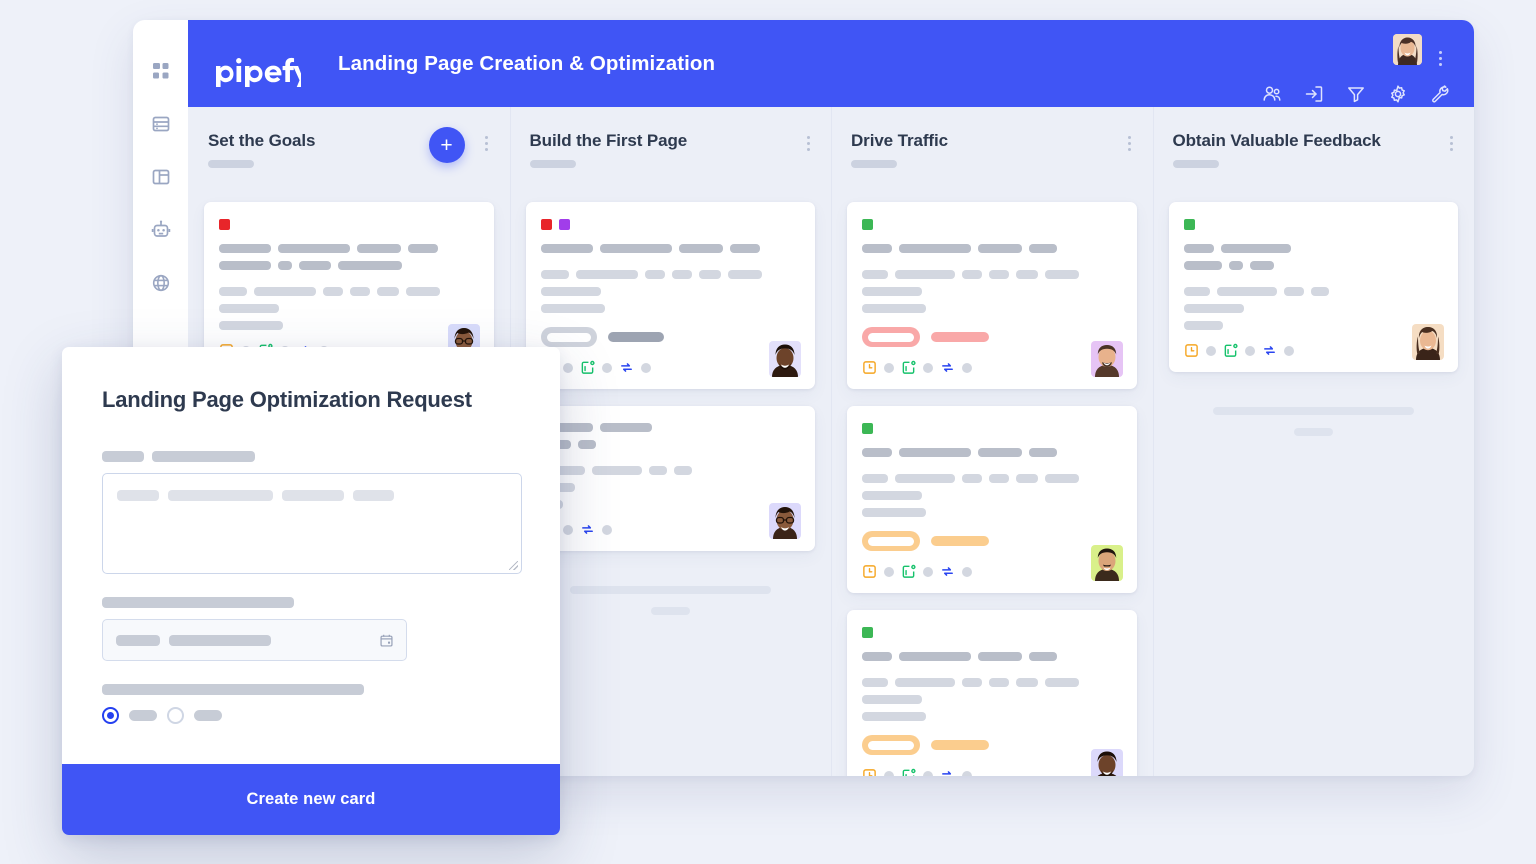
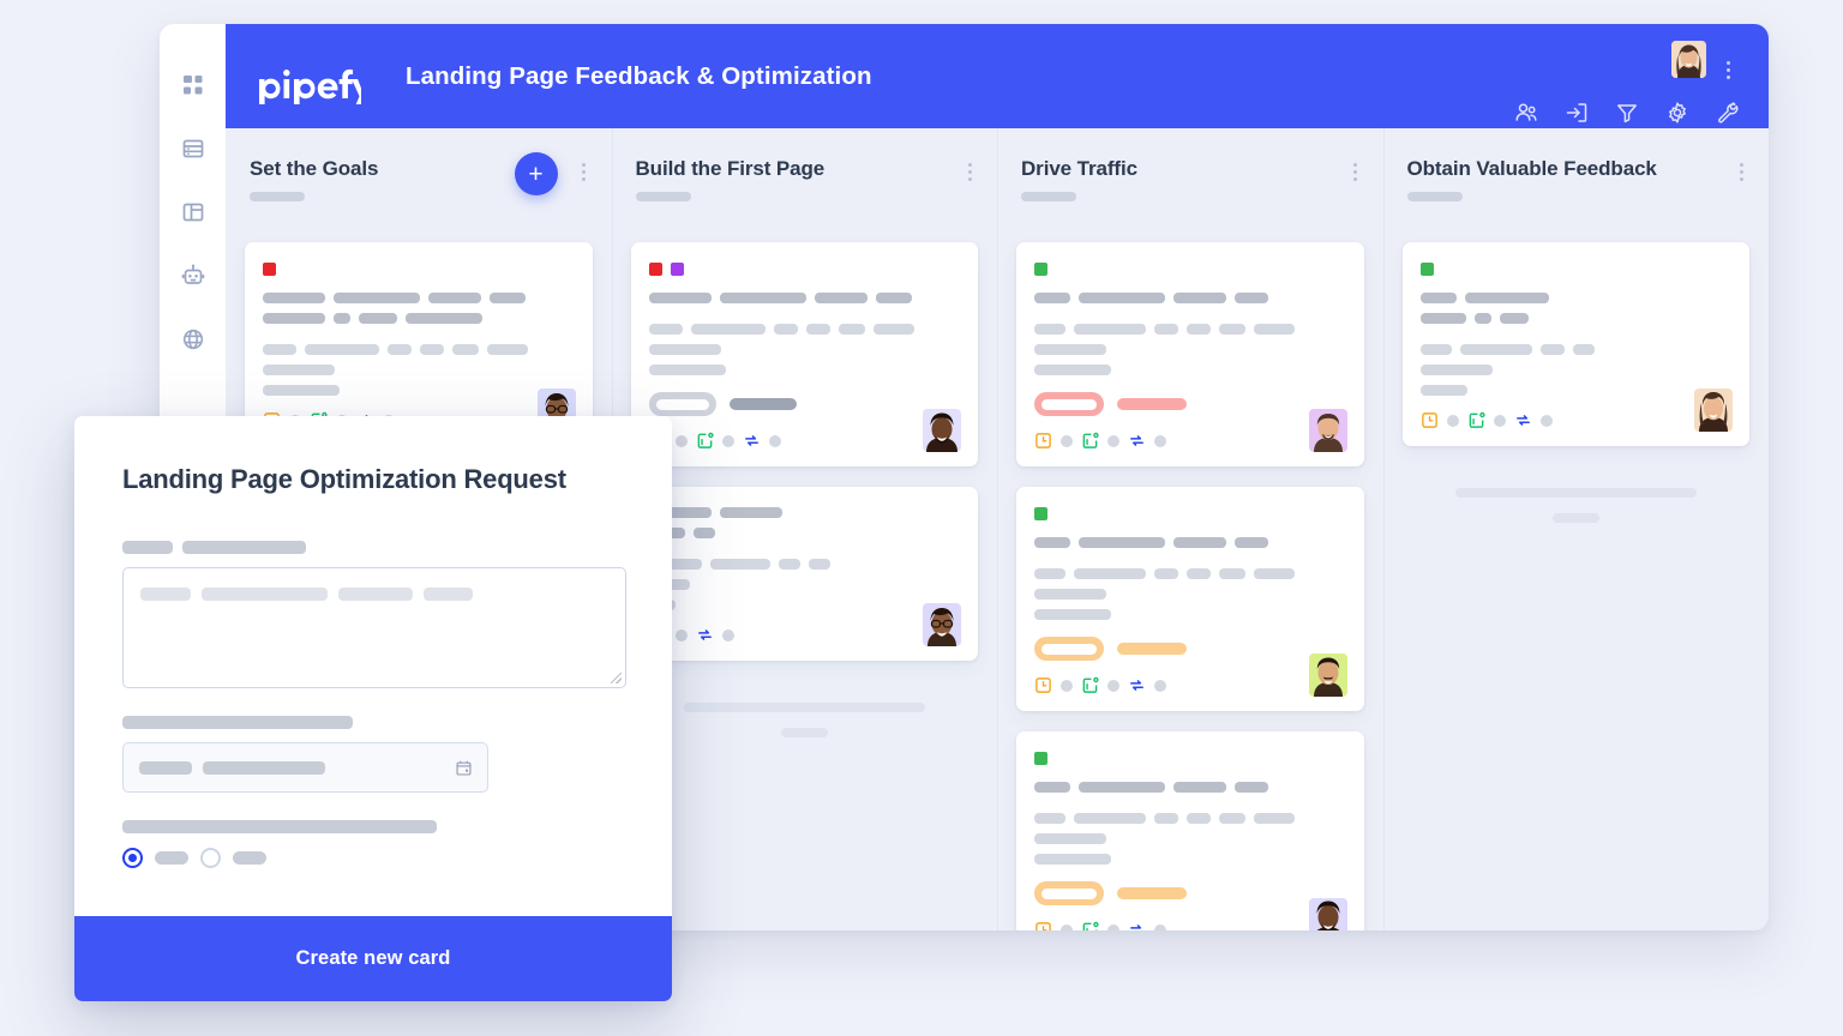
- Landing Page Creation & Optimization
+ Landing Page Feedback & Optimization
  Set the Goals
  +
  Build the First Page
  Drive Traffic
  Obtain Valuable Feedback
  Landing Page Optimization Request
  Create new card
